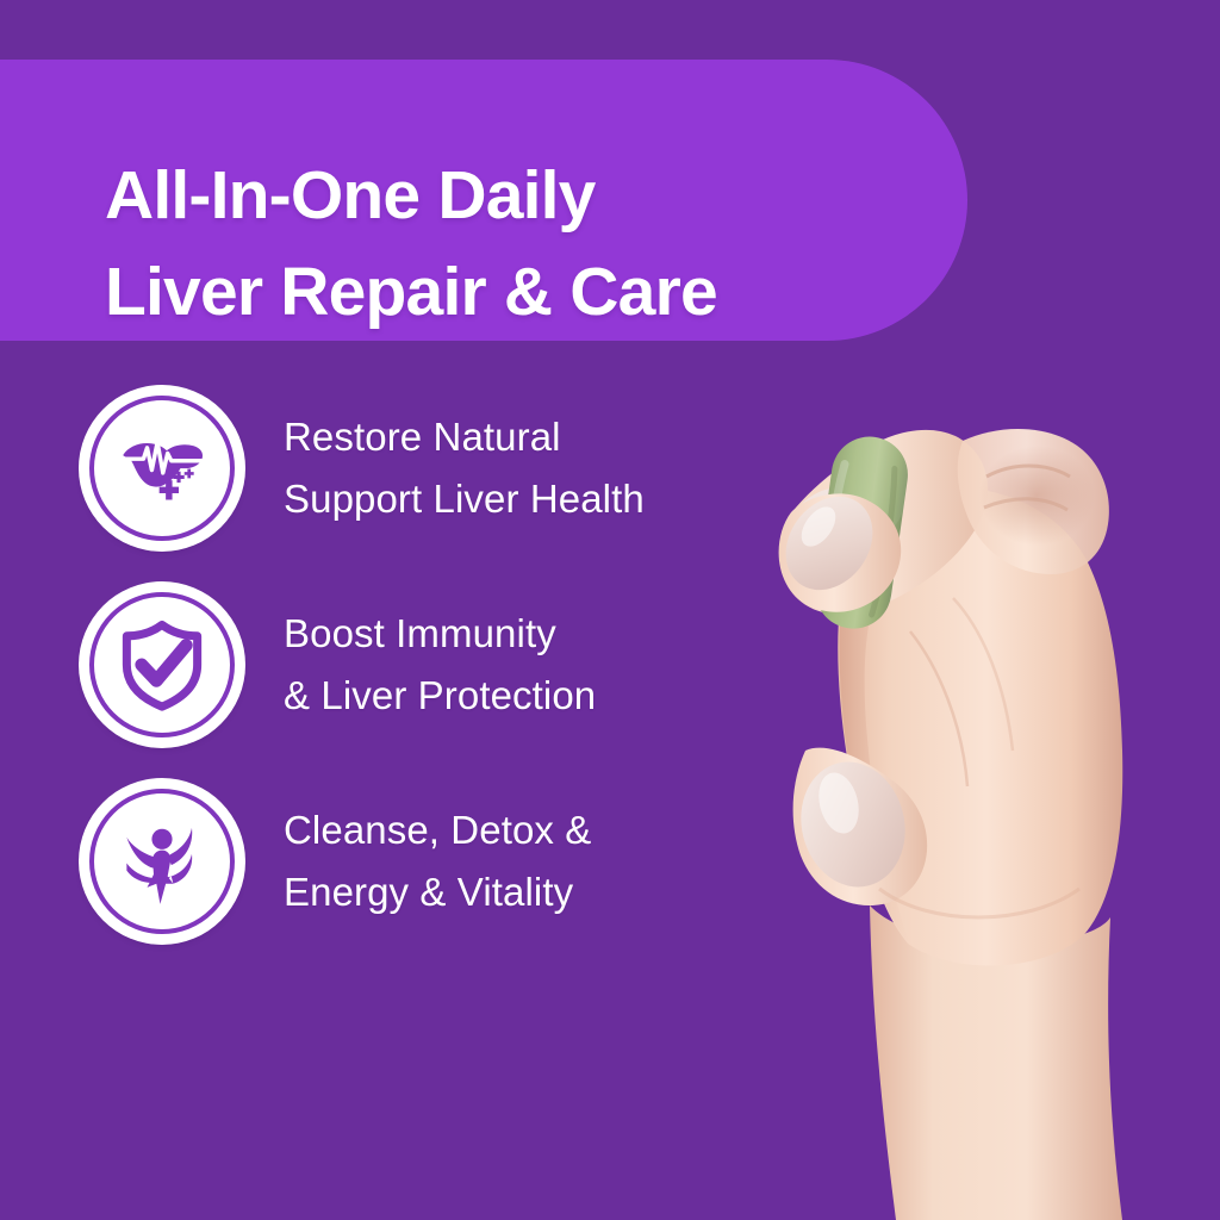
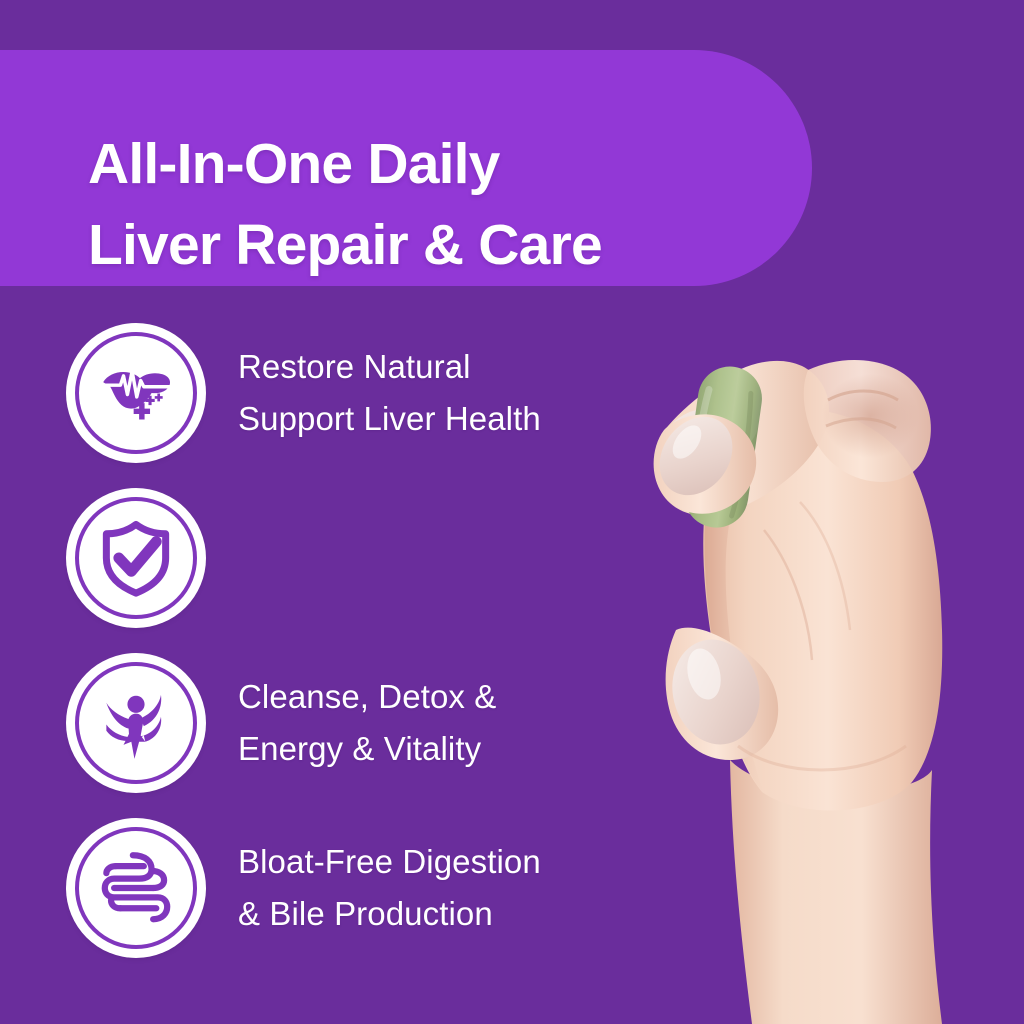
  All-In-One Daily
  Liver Repair & Care
  Restore Natural
  Support Liver Health
- Boost Immunity
- & Liver Protection
  Cleanse, Detox &
  Energy & Vitality
+ Bloat-Free Digestion
+ & Bile Production
